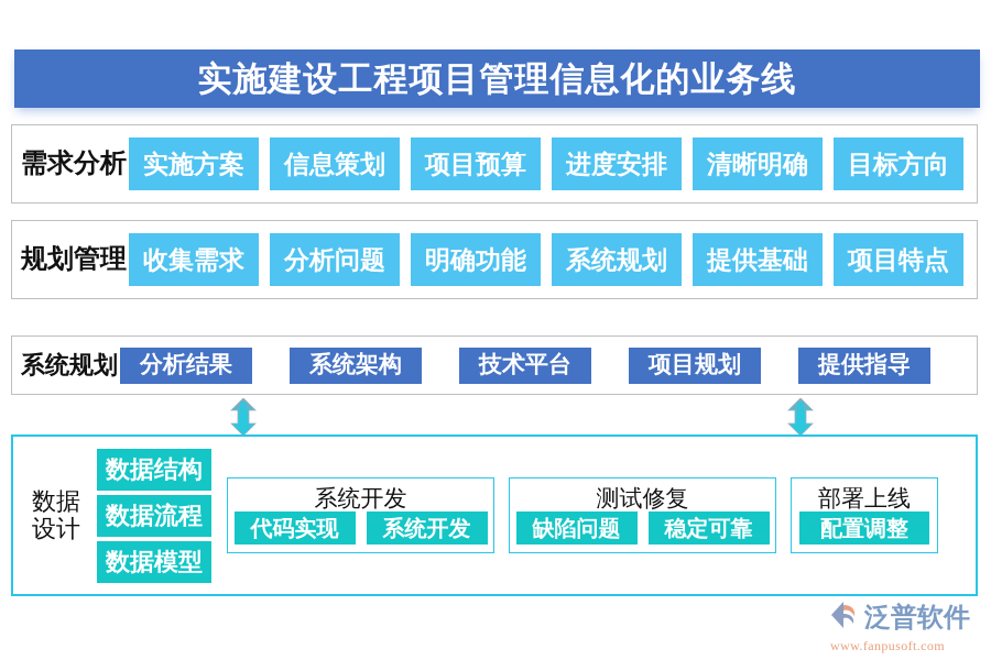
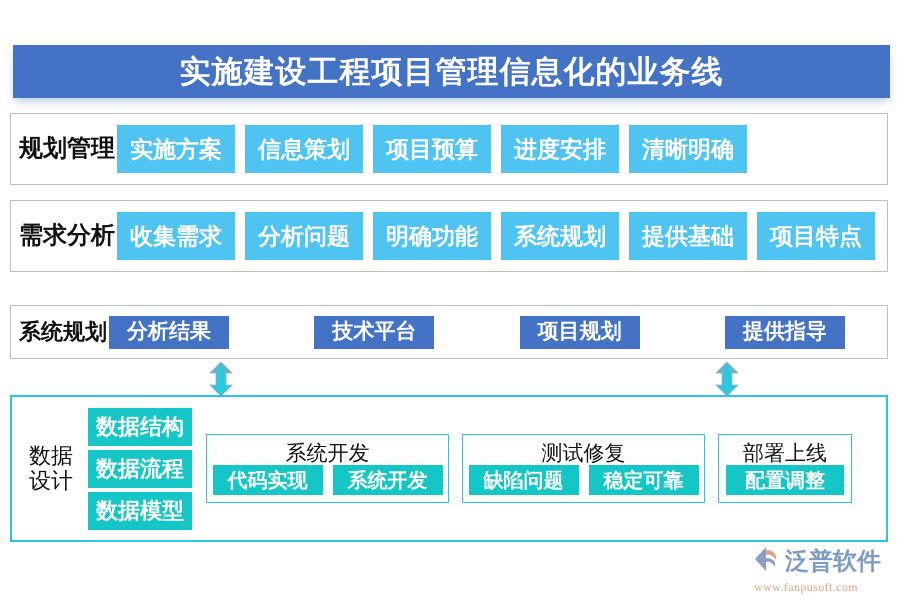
  实施建设工程项目管理信息化的业务线
- 需求分析
+ 规划管理
  实施方案
  信息策划
  项目预算
  进度安排
  清晰明确
- 目标方向
- 规划管理
+ 需求分析
  收集需求
  分析问题
  明确功能
  系统规划
  提供基础
  项目特点
  系统规划
  分析结果
- 系统架构
  技术平台
  项目规划
  提供指导
  数据
  设计
  数据结构
  数据流程
  数据模型
  系统开发
  代码实现
  系统开发
  测试修复
  缺陷问题
  稳定可靠
  部署上线
  配置调整
  泛普软件
  www.fanpusoft.com
